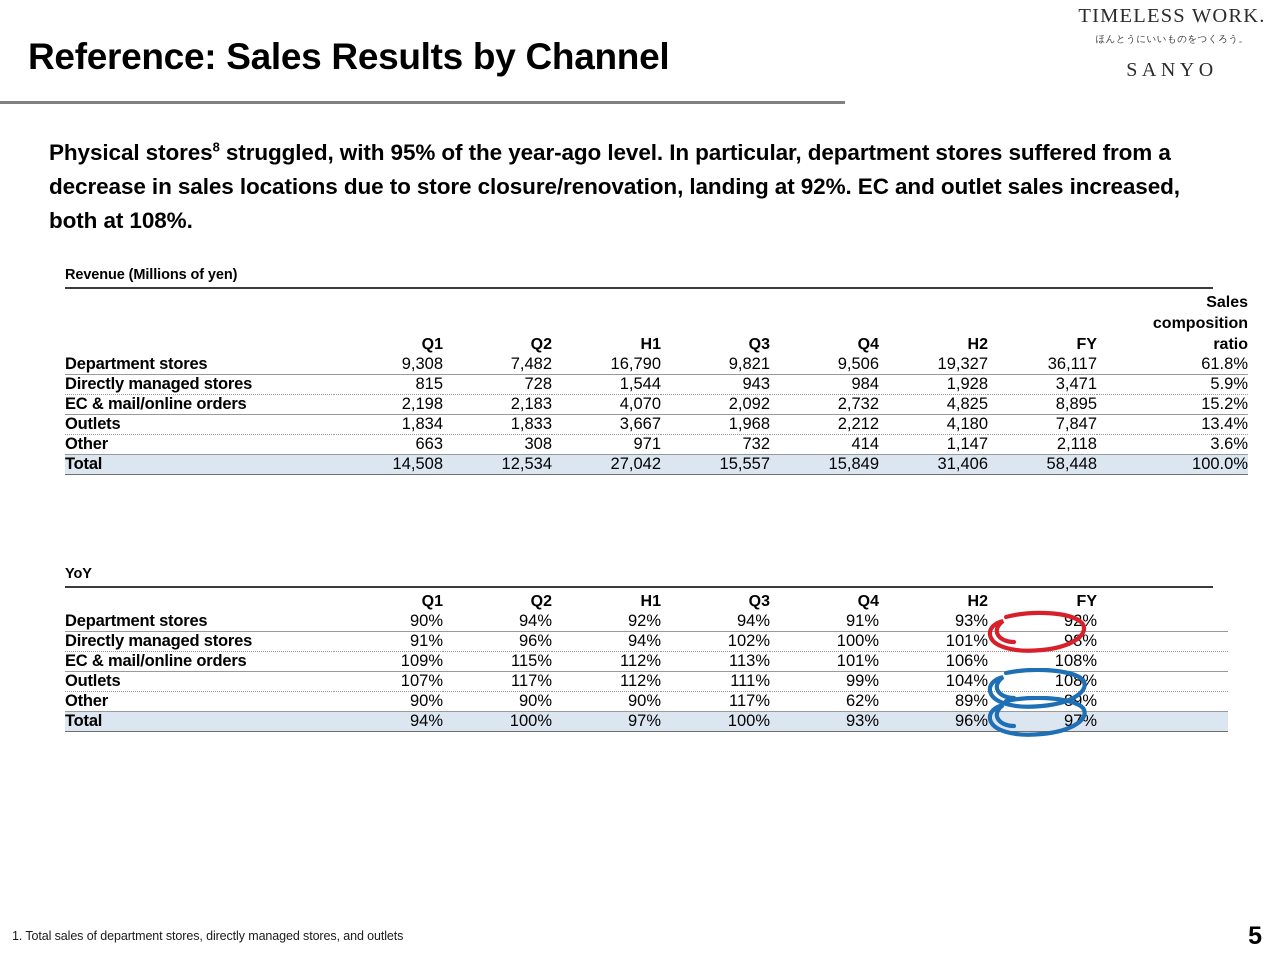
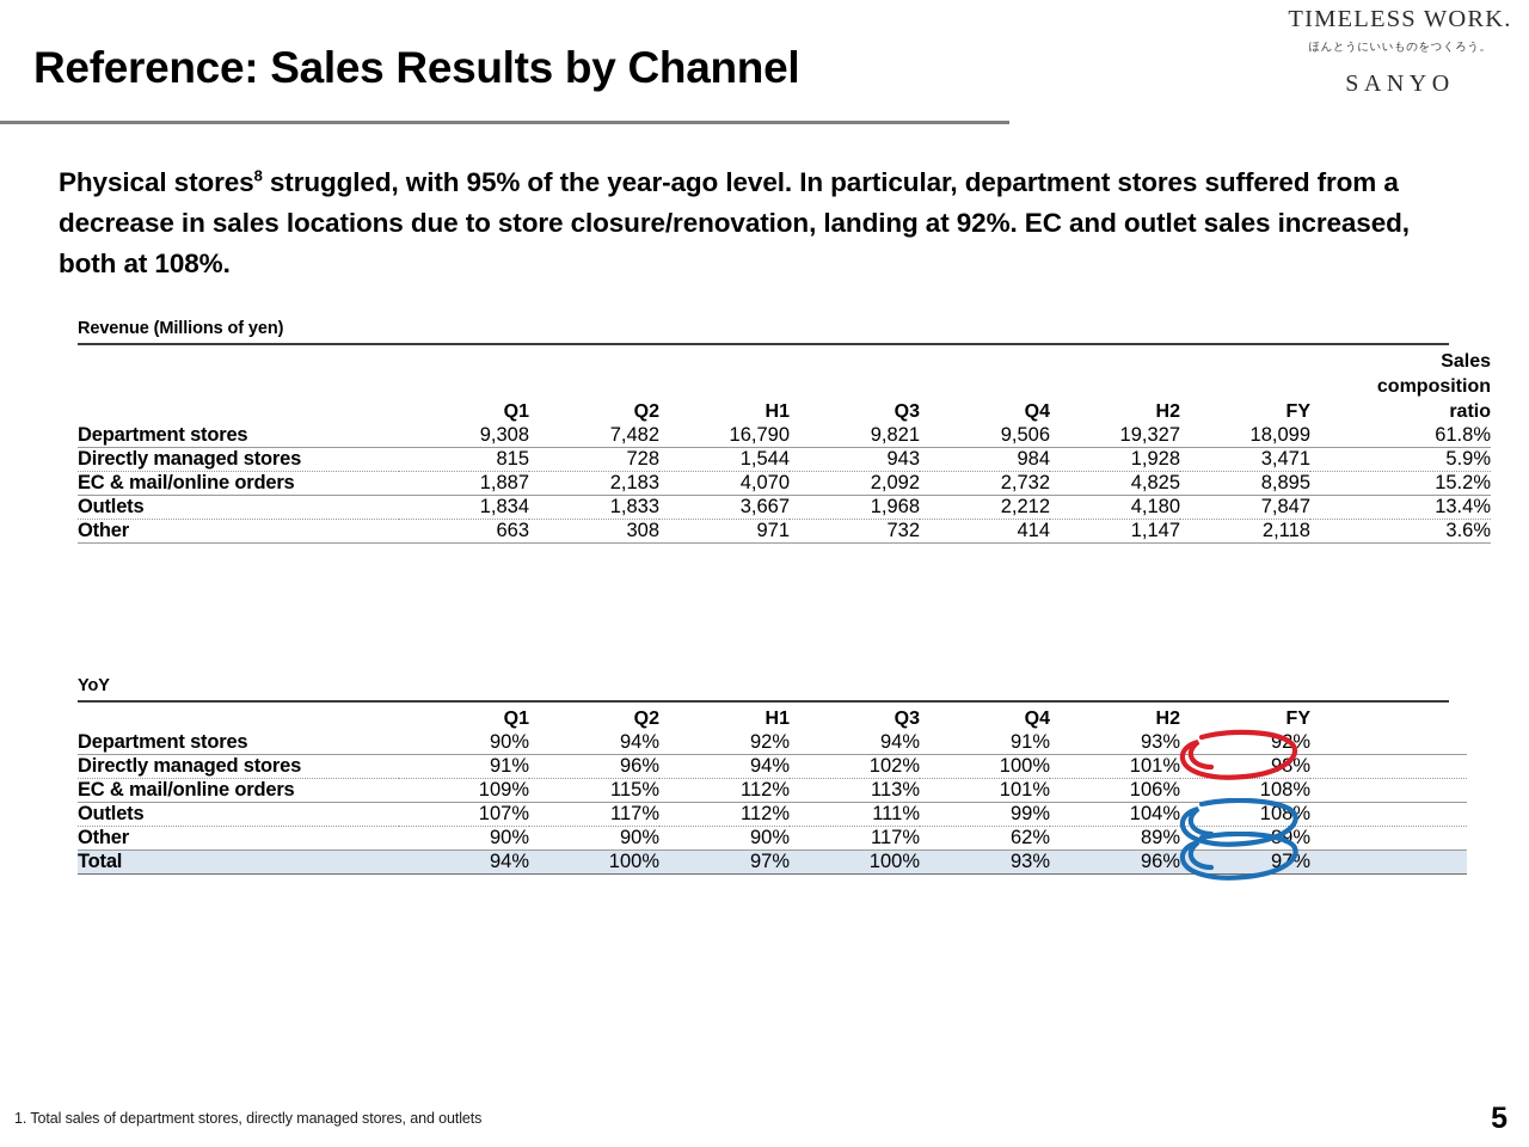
  Reference: Sales Results by Channel
  TIMELESS WORK.
  ほんとうにいいものをつくろう。
  SANYO
  Physical stores8 struggled, with 95% of the year-ago level. In particular, department stores suffered from a decrease in sales locations due to store closure/renovation, landing at 92%. EC and outlet sales increased, both at 108%.
  Revenue (Millions of yen)
  	Q1	Q2	H1	Q3	Q4	H2	FY	Sales composition ratio
- Department stores	9,308	7,482	16,790	9,821	9,506	19,327	36,117	61.8%
+ Department stores	9,308	7,482	16,790	9,821	9,506	19,327	18,099	61.8%
  Directly managed stores	815	728	1,544	943	984	1,928	3,471	5.9%
- EC & mail/online orders	2,198	2,183	4,070	2,092	2,732	4,825	8,895	15.2%
+ EC & mail/online orders	1,887	2,183	4,070	2,092	2,732	4,825	8,895	15.2%
  Outlets	1,834	1,833	3,667	1,968	2,212	4,180	7,847	13.4%
  Other	663	308	971	732	414	1,147	2,118	3.6%
- Total	14,508	12,534	27,042	15,557	15,849	31,406	58,448	100.0%
  YoY
  	Q1	Q2	H1	Q3	Q4	H2	FY
  Department stores	90%	94%	92%	94%	91%	93%	9%
  Directly managed stores	91%	96%	94%	102%	100%	101%	9%
  EC & mail/online orders	109%	115%	112%	113%	101%	106%	108%
  Outlets	107%	117%	112%	111%	99%	104%	108%
  Other	90%	90%	90%	117%	62%	89%	9%
  Total	94%	100%	97%	100%	93%	96%	9%
  1. Total sales of department stores, directly managed stores, and outlets
  5
